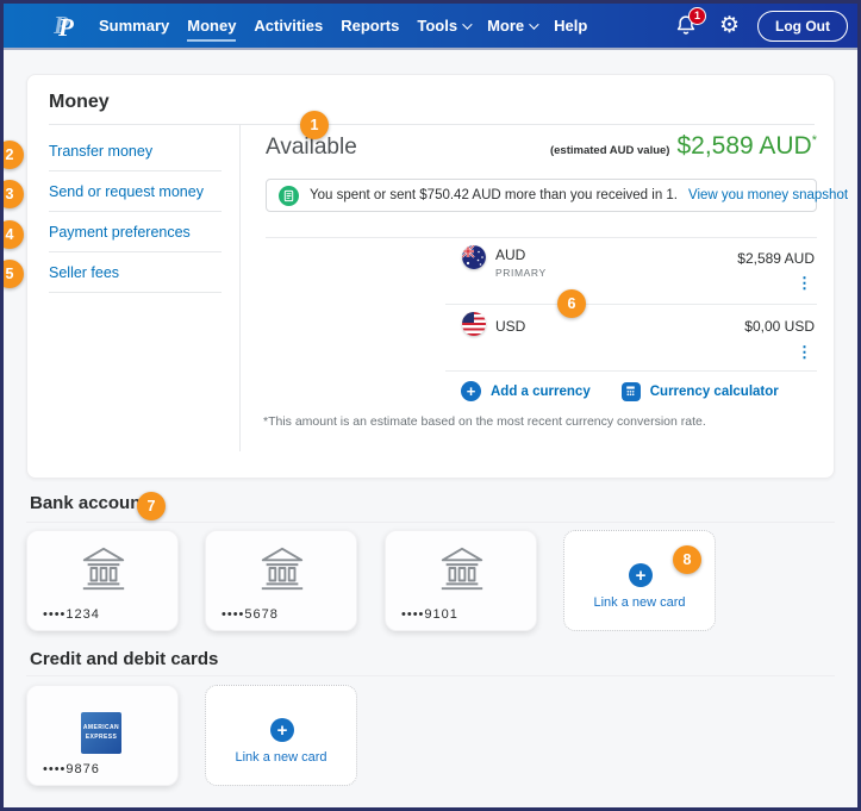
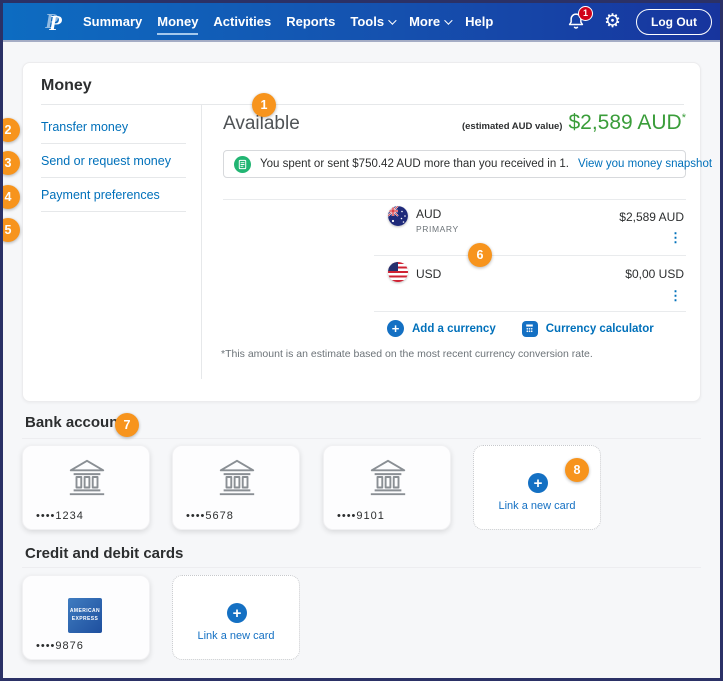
  P
  P
  Summary
  Money
  Activities
  Reports
  Tools
  More
  Help
  1
  ⚙
  Log Out
  Money
  Transfer money
  Send or request money
  Payment preferences
- Seller fees
  Available
  (estimated AUD value)
  $2,589 AUD*
  You spent or sent $750.42 AUD more than you received in 1.
  View you money snapshot
  AUD
  PRIMARY
  $2,589 AUD
  ⋮
  USD
  $0,00 USD
  ⋮
  +
  Add a currency
  Currency calculator
  *This amount is an estimate based on the most recent currency conversion rate.
  Bank accoun
  ••••1234
  ••••5678
  ••••9101
  +
  Link a new card
  Credit and debit cards
  ••••9876
  +
  Link a new card
  1
  2
  3
  4
  5
  6
  7
  8
